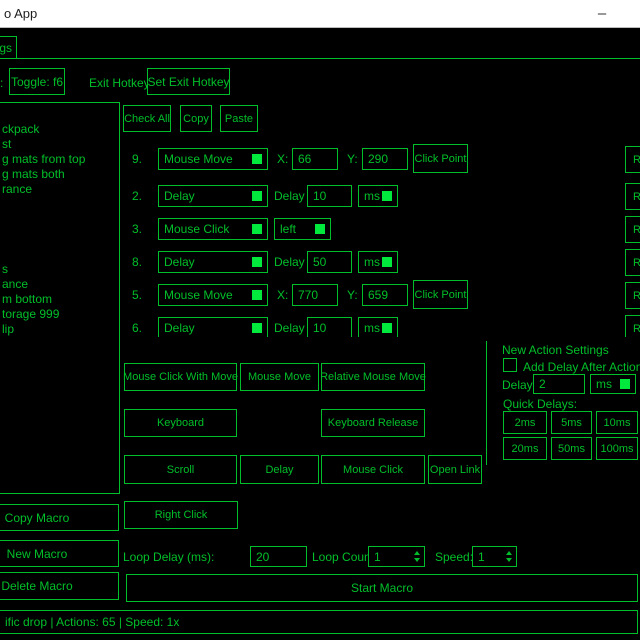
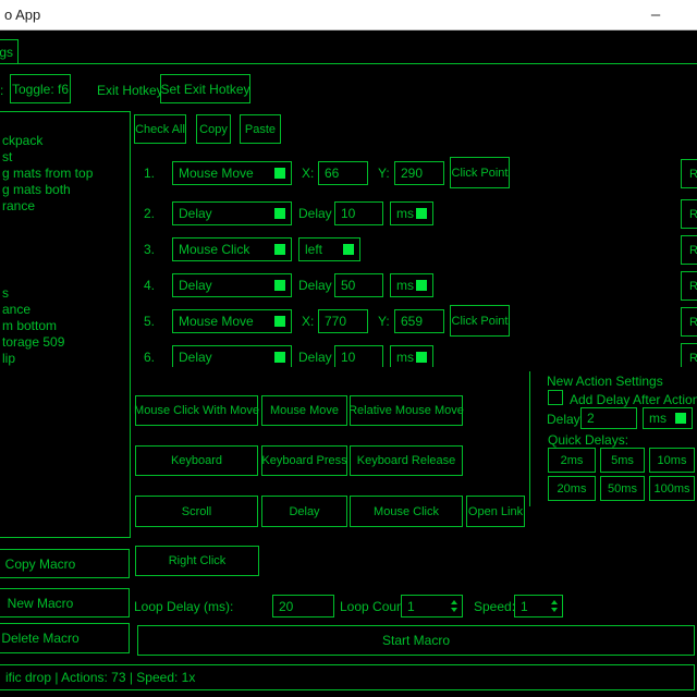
  o App
  –
  gs
  :
  Toggle: f6
  Exit Hotke
  Set Exit Hotkey
  ckpack
  st
  g mats from top
  g mats both
  rance
  s
  ance
  m bottom
- torage 999
+ torage 509
  lip
  Check All
  Copy
  Paste
- 9.
+ 1.
  Mouse Move
  X:
  66
  Y:
  290
  Click Point
  R
  2.
  Delay
  Delay
  10
  ms
  R
  3.
  Mouse Click
  left
  R
- 8.
+ 4.
  Delay
  Delay
  50
  ms
  R
  5.
  Mouse Move
  X:
  770
  Y:
  659
  Click Point
  R
  6.
  Delay
  Delay
  10
  ms
  R
  Mouse Click With Move
  Mouse Move
  Relative Mouse Move
  Keyboard
+ Keyboard Press
  Keyboard Release
  Scroll
  Delay
  Mouse Click
  Open Link
  Right Click
  New Action Settings
  Add Delay After Action
  Delay
  2
  ms
  Quick Delays:
  2ms
  5ms
  10ms
  20ms
  50ms
  100ms
  Copy Macro
  New Macro
  Delete Macro
  Loop Delay (ms):
  20
  Loop Cou
  1
  Speed
  1
  Start Macro
- ific drop | Actions: 65 | Speed: 1x
+ ific drop | Actions: 73 | Speed: 1x
